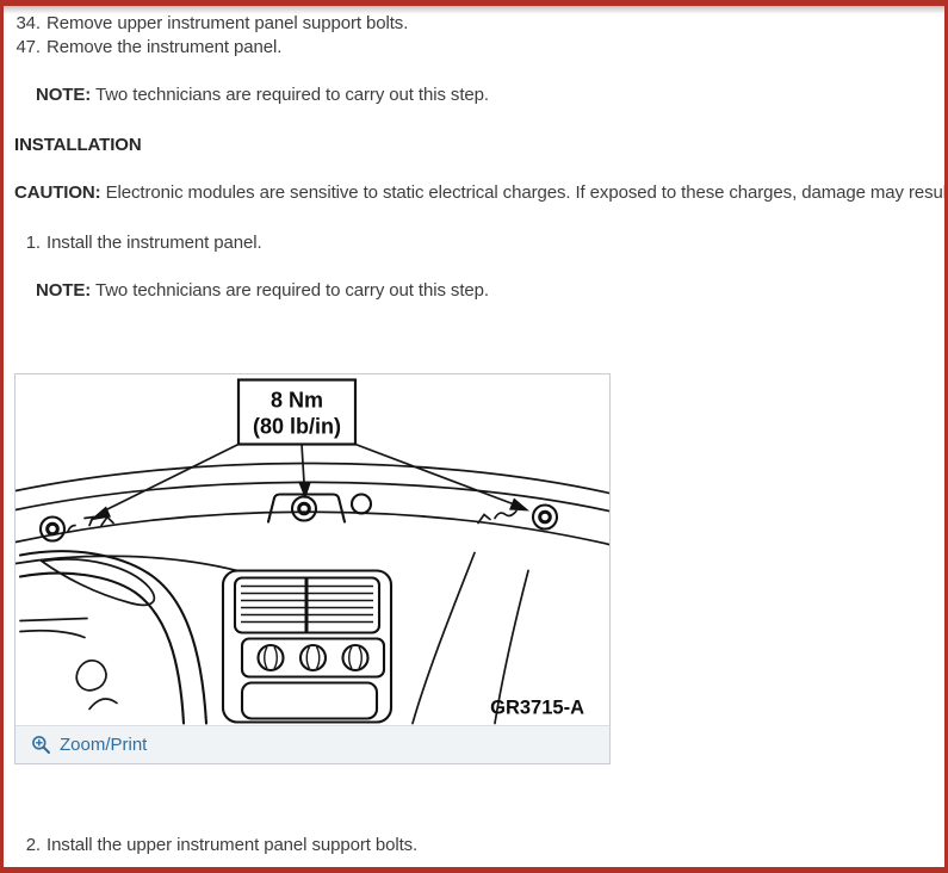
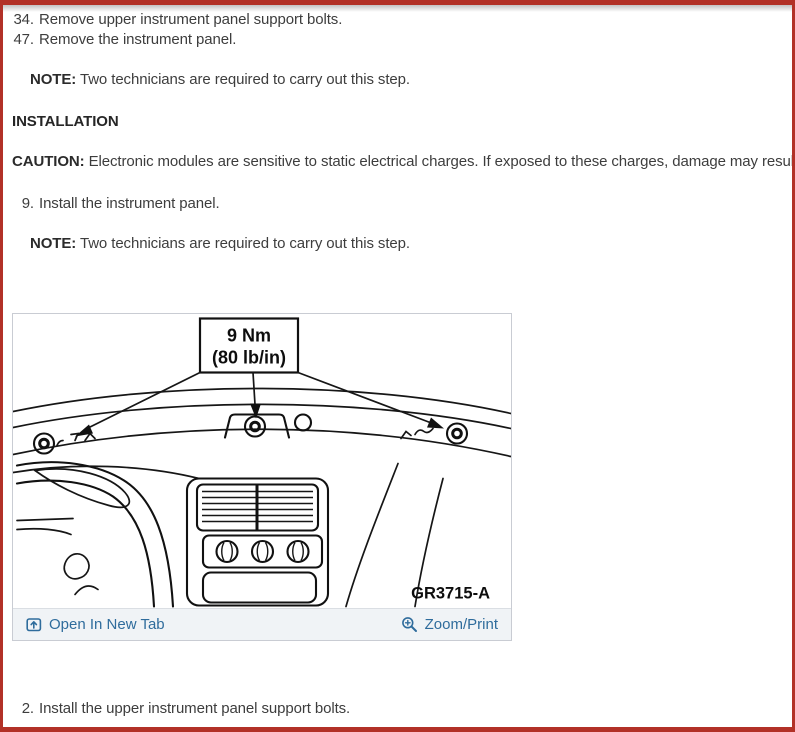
  34. Remove upper instrument panel support bolts.
  47. Remove the instrument panel.
  NOTE: Two technicians are required to carry out this step.
  INSTALLATION
  CAUTION: Electronic modules are sensitive to static electrical charges. If exposed to these charges, damage may resu
- 1. Install the instrument panel.
+ 9. Install the instrument panel.
  NOTE: Two technicians are required to carry out this step.
- 8 Nm
+ 9 Nm
  (80 lb/in)
  GR3715-A
+ Open In New Tab
  Zoom/Print
  2. Install the upper instrument panel support bolts.
